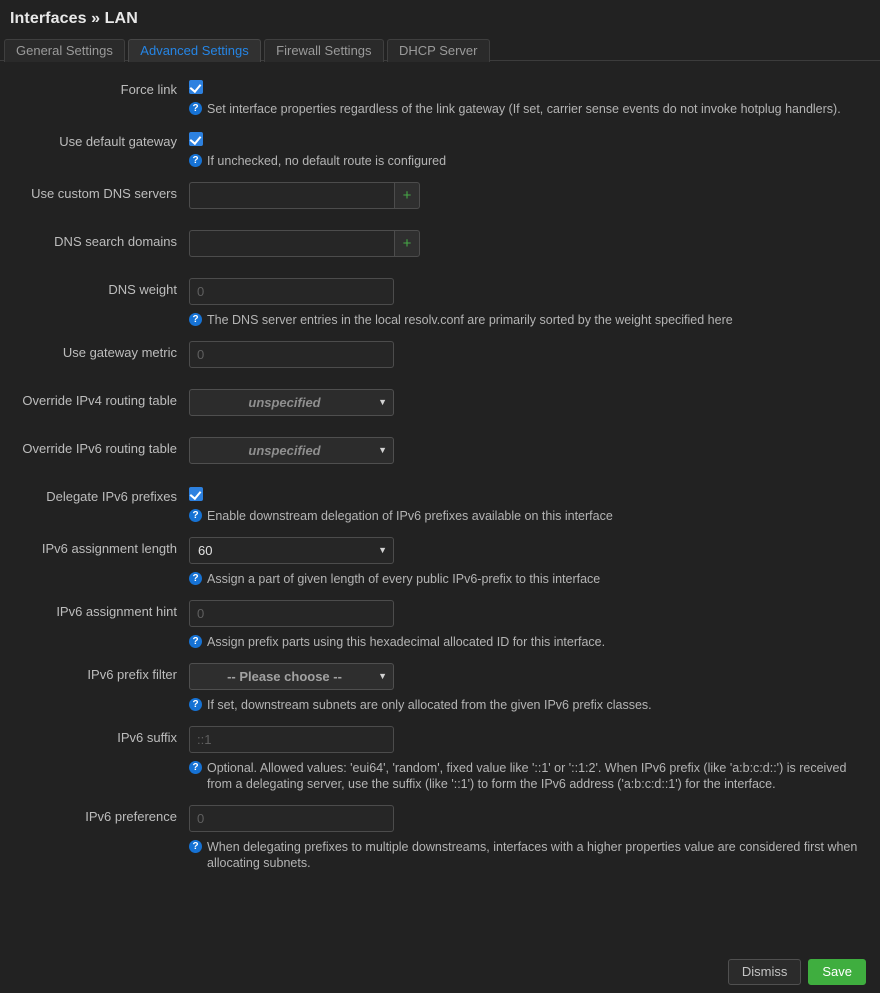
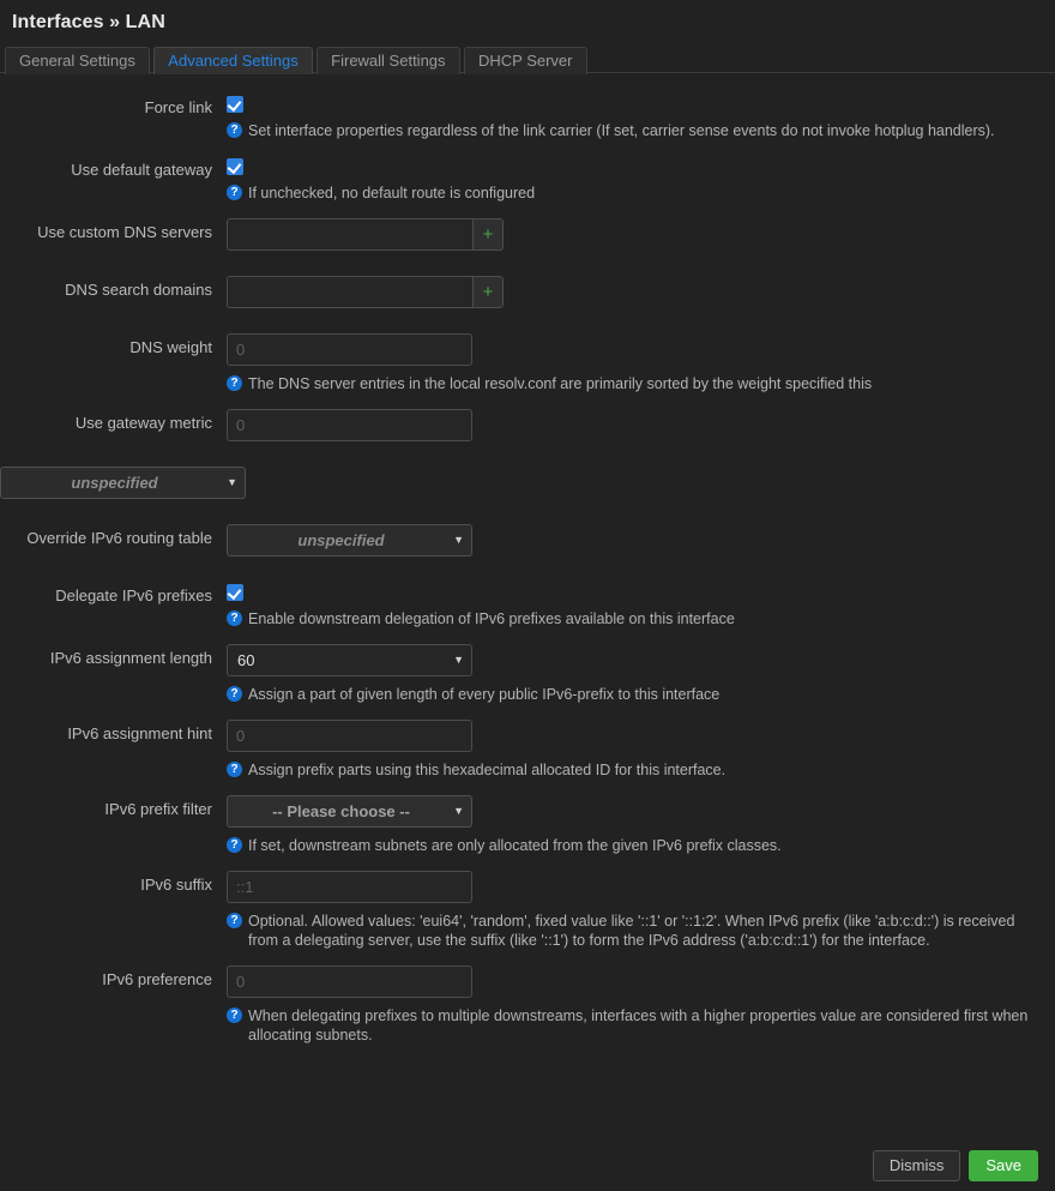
  Interfaces » LAN
  General Settings Advanced Settings Firewall Settings DHCP Server
  Force link
  ?
- Set interface properties regardless of the link gateway (If set, carrier sense events do not invoke hotplug handlers).
+ Set interface properties regardless of the link carrier (If set, carrier sense events do not invoke hotplug handlers).
  Use default gateway
  ?
  If unchecked, no default route is configured
  Use custom DNS servers
  +
  DNS search domains
  +
  DNS weight
  0
  ?
- The DNS server entries in the local resolv.conf are primarily sorted by the weight specified here
+ The DNS server entries in the local resolv.conf are primarily sorted by the weight specified this
  Use gateway metric
  0
- Override IPv4 routing table
  unspecified
  ▼
  Override IPv6 routing table
  unspecified
  ▼
  Delegate IPv6 prefixes
  ?
  Enable downstream delegation of IPv6 prefixes available on this interface
  IPv6 assignment length
  60
  ▼
  ?
  Assign a part of given length of every public IPv6-prefix to this interface
  IPv6 assignment hint
  0
  ?
  Assign prefix parts using this hexadecimal allocated ID for this interface.
  IPv6 prefix filter
  -- Please choose --
  ▼
  ?
  If set, downstream subnets are only allocated from the given IPv6 prefix classes.
  IPv6 suffix
  ::1
  ?
  Optional. Allowed values: 'eui64', 'random', fixed value like '::1' or '::1:2'. When IPv6 prefix (like 'a:b:c:d::') is received from a delegating server, use the suffix (like '::1') to form the IPv6 address ('a:b:c:d::1') for the interface.
  IPv6 preference
  0
  ?
  When delegating prefixes to multiple downstreams, interfaces with a higher properties value are considered first when allocating subnets.
  Dismiss
  Save
